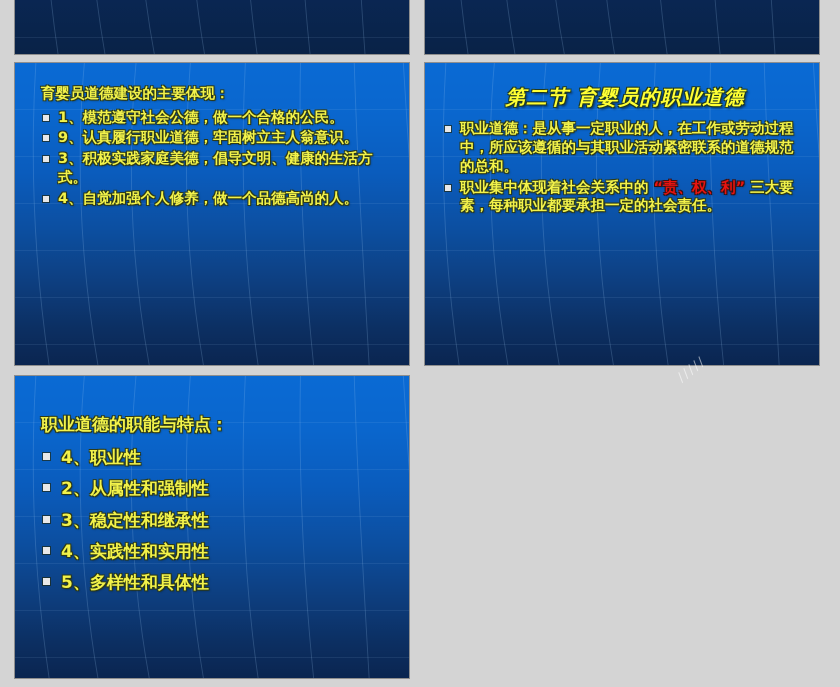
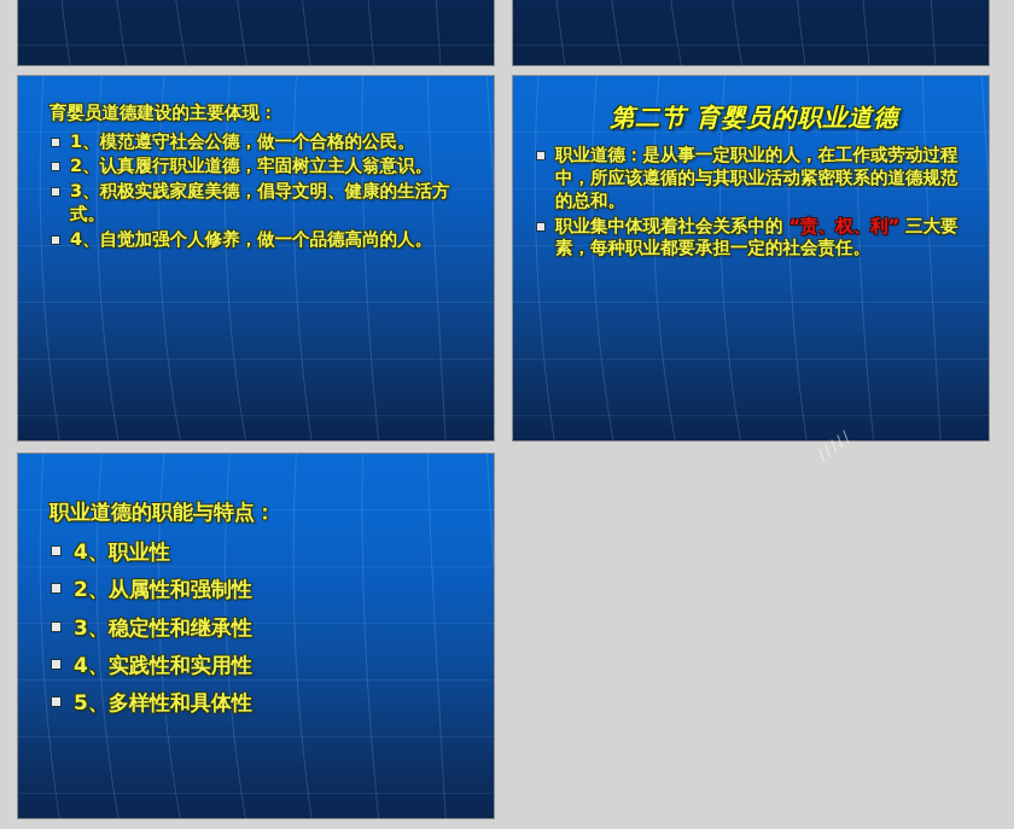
  育婴员道德建设的主要体现：
  1、模范遵守社会公德，做一个合格的公民。
- 9、认真履行职业道德，牢固树立主人翁意识。
+ 2、认真履行职业道德，牢固树立主人翁意识。
  3、积极实践家庭美德，倡导文明、健康的生活方式。
  4、自觉加强个人修养，做一个品德高尚的人。
  第二节 育婴员的职业道德
  职业道德：是从事一定职业的人，在工作或劳动过程中，所应该遵循的与其职业活动紧密联系的道德规范的总和。
  职业集中体现着社会关系中的 “责、权、利” 三大要素，每种职业都要承担一定的社会责任。
  职业道德的职能与特点：
  4、职业性
  2、从属性和强制性
  3、稳定性和继承性
  4、实践性和实用性
  5、多样性和具体性
